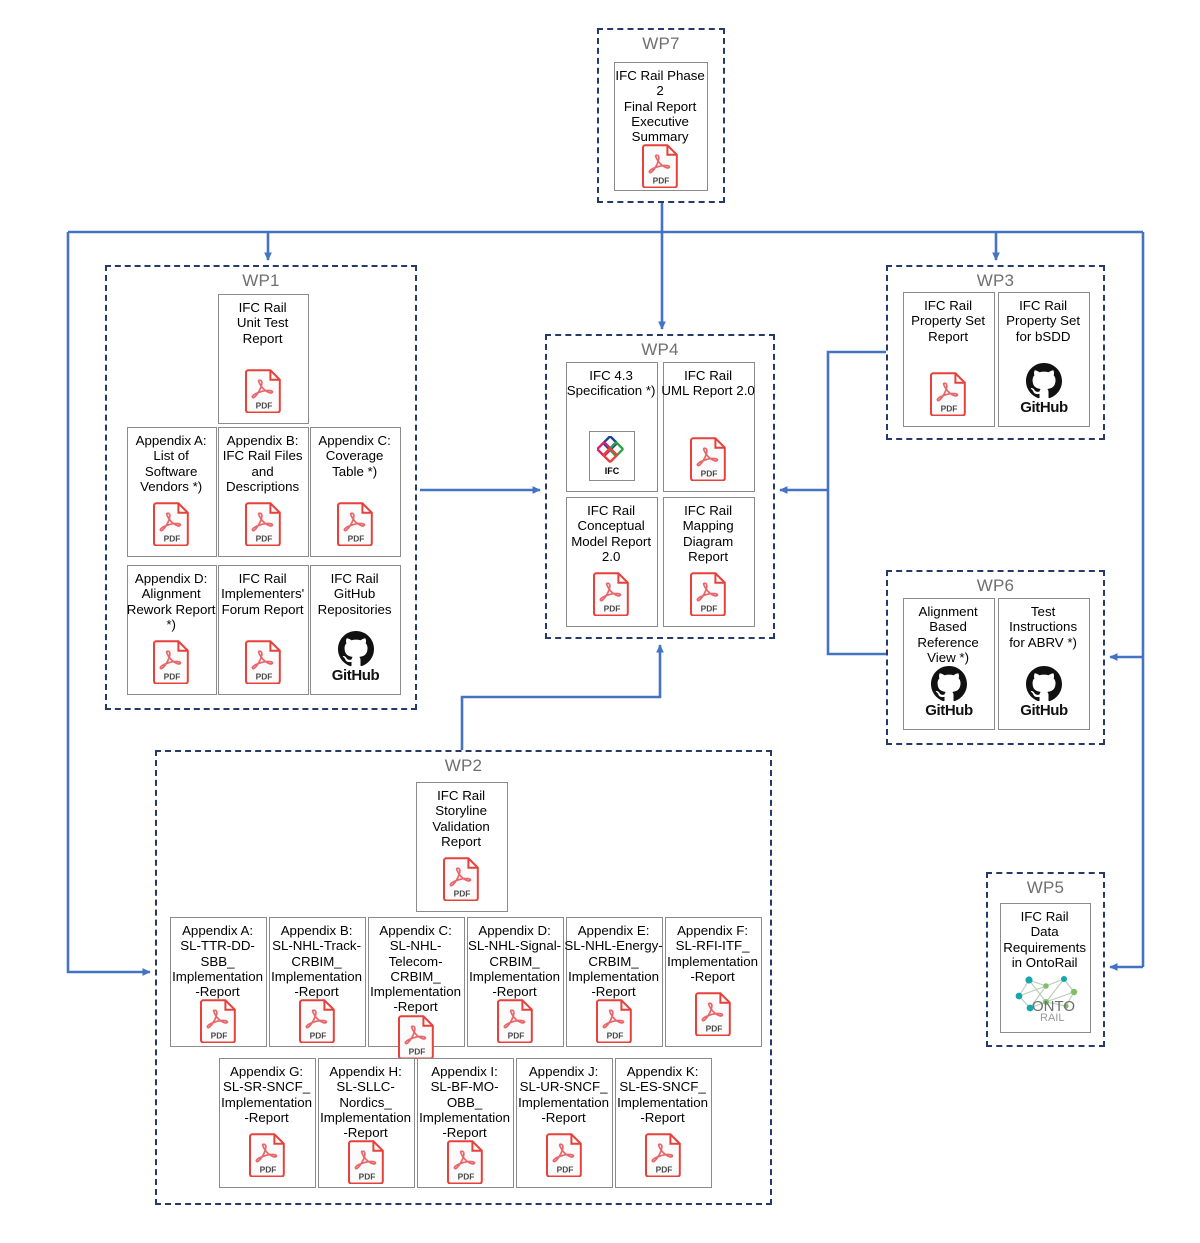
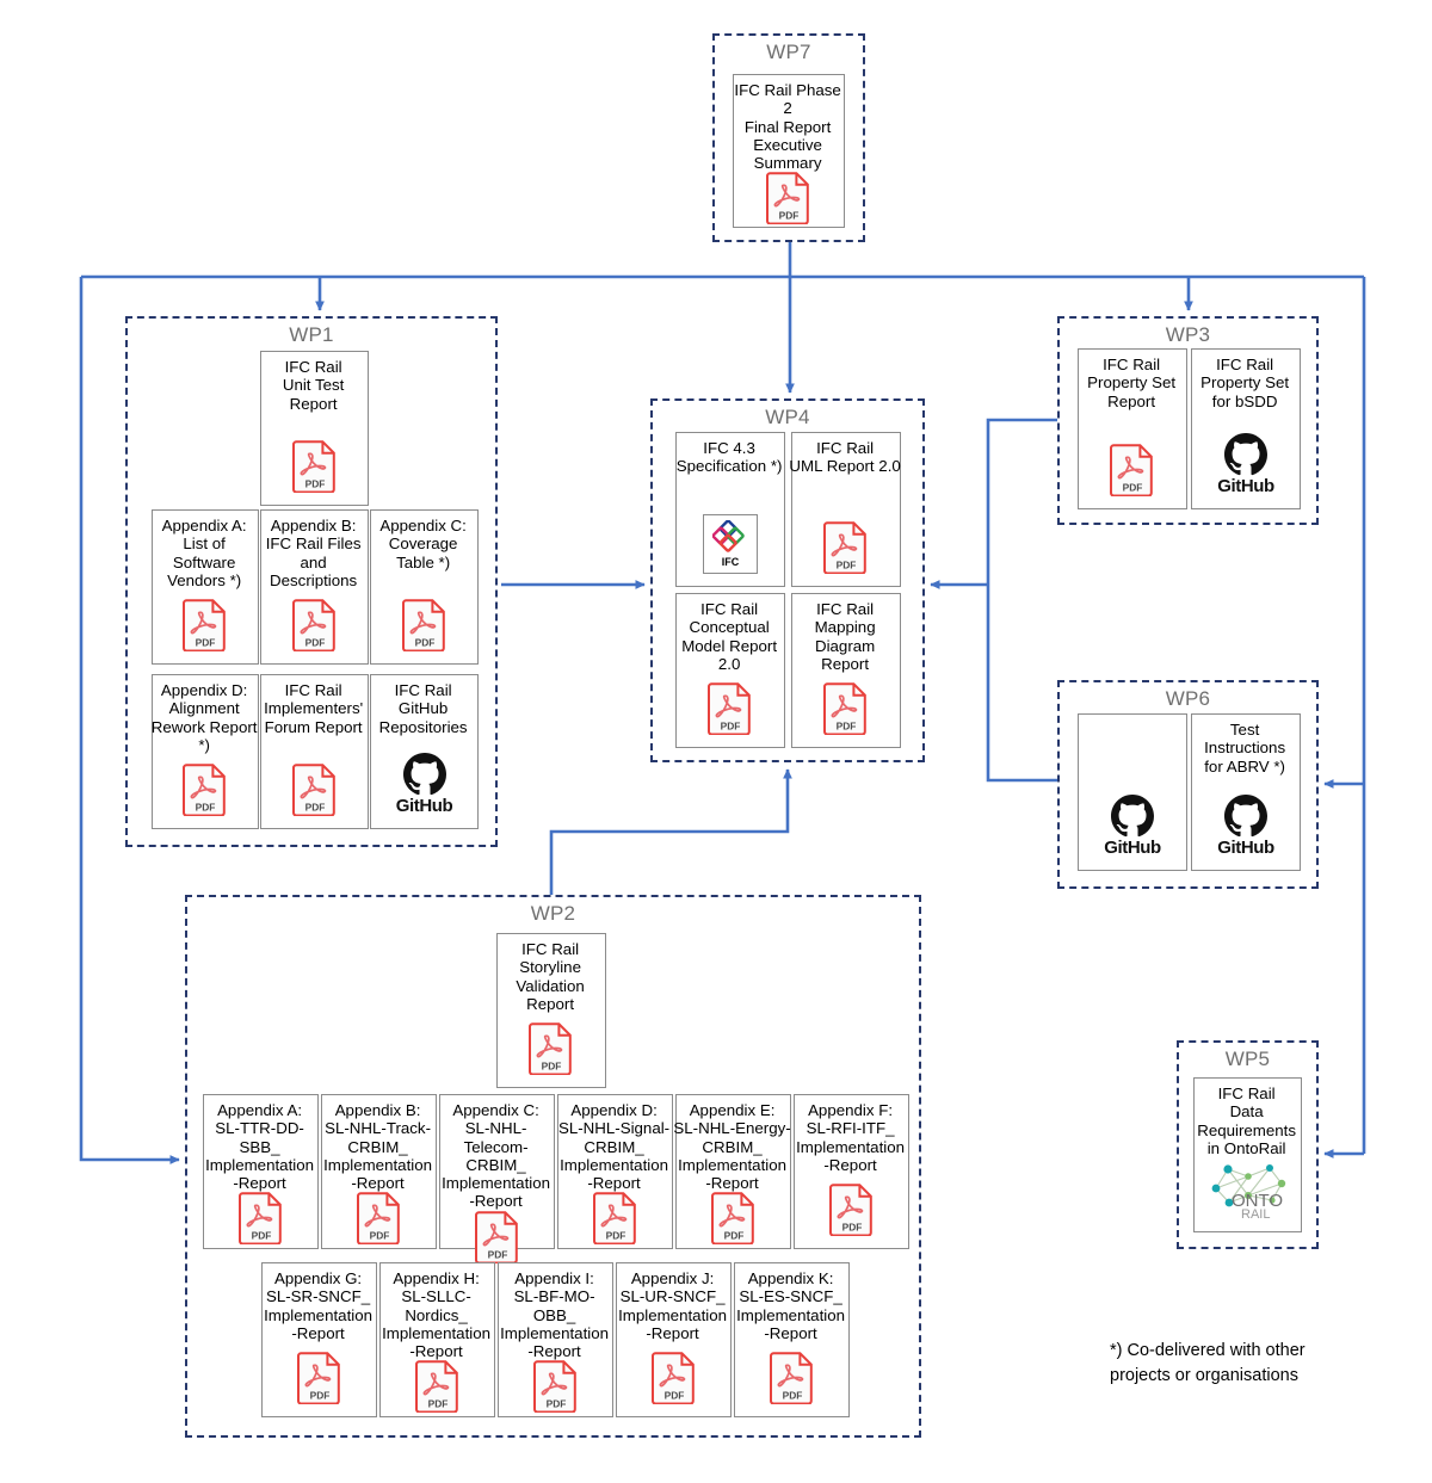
  WP7
  IFC Rail Phase 2
  Final Report
  Executive
  Summary
  PDF
  WP1
  IFC Rail
  Unit Test Report
  PDF
  Appendix A:
  List of
  Software
  Vendors *)
  PDF
  Appendix B:
  IFC Rail Files
  and Descriptions
  PDF
  Appendix C:
  Coverage Table *)
  PDF
  Appendix D:
  Alignment
  Rework Report *)
  PDF
  IFC Rail
  Implementers'
  Forum Report
  PDF
  IFC Rail
  GitHub
  Repositories
  GitHub
  WP4
  IFC 4.3
  Specification *)
  IFC
  IFC Rail
  UML Report 2.0
  PDF
  IFC Rail
  Conceptual
  Model Report 2.0
  PDF
  IFC Rail
  Mapping Diagram
  Report
  PDF
  WP3
  IFC Rail
  Property Set
  Report
  PDF
  IFC Rail
  Property Set
  for bSDD
  GitHub
  WP6
- Alignment Based
- Reference View *)
  GitHub
  Test Instructions
  for ABRV *)
  GitHub
  WP2
  IFC Rail
  Storyline
  Validation
  Report
  PDF
  Appendix A:
  SL-TTR-DD-SBB_
  Implementation
  -Report
  PDF
  Appendix B:
  SL-NHL-Track-
  CRBIM_
  Implementation
  -Report
  PDF
  Appendix C:
  SL-NHL-Telecom-
  CRBIM_
  Implementation
  -Report
  PDF
  Appendix D:
  SL-NHL-Signal-
  CRBIM_
  Implementation
  -Report
  PDF
  Appendix E:
  SL-NHL-Energy-
  CRBIM_
  Implementation
  -Report
  PDF
  Appendix F:
  SL-RFI-ITF_
  Implementation
  -Report
  PDF
  Appendix G:
  SL-SR-SNCF_
  Implementation
  -Report
  PDF
  Appendix H:
  SL-SLLC-Nordics_
  Implementation
  -Report
  PDF
  Appendix I:
  SL-BF-MO-OBB_
  Implementation
  -Report
  PDF
  Appendix J:
  SL-UR-SNCF_
  Implementation
  -Report
  PDF
  Appendix K:
  SL-ES-SNCF_
  Implementation
  -Report
  PDF
  WP5
  IFC Rail
  Data
  Requirements
  in OntoRail
  ONTO
  RAIL
+ *) Co-delivered with other
+ projects or organisations
